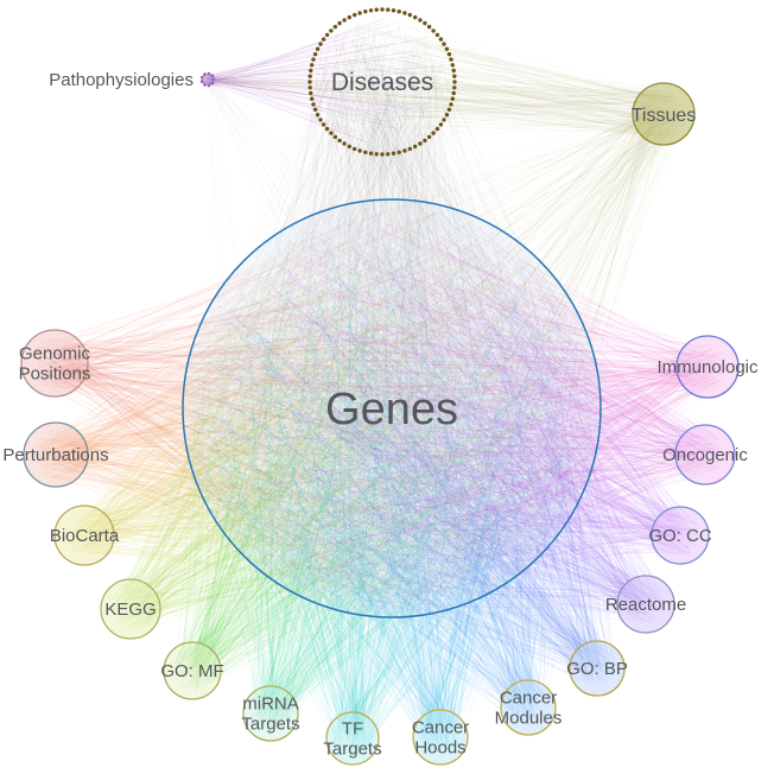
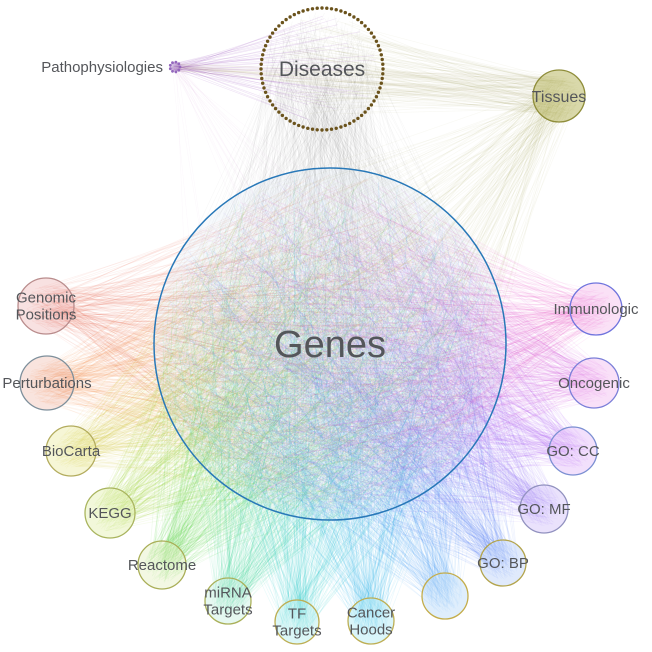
  Diseases
  Tissues
  Pathophysiologies
  Genomic Positions
  Perturbations
  BioCarta
  KEGG
- GO: MF
+ Reactome
  miRNA Targets
  TF Targets
  Cancer Hoods
- Cancer Modules
  GO: BP
- Reactome
+ GO: MF
  GO: CC
  Oncogenic
  Immunologic
  Genes
